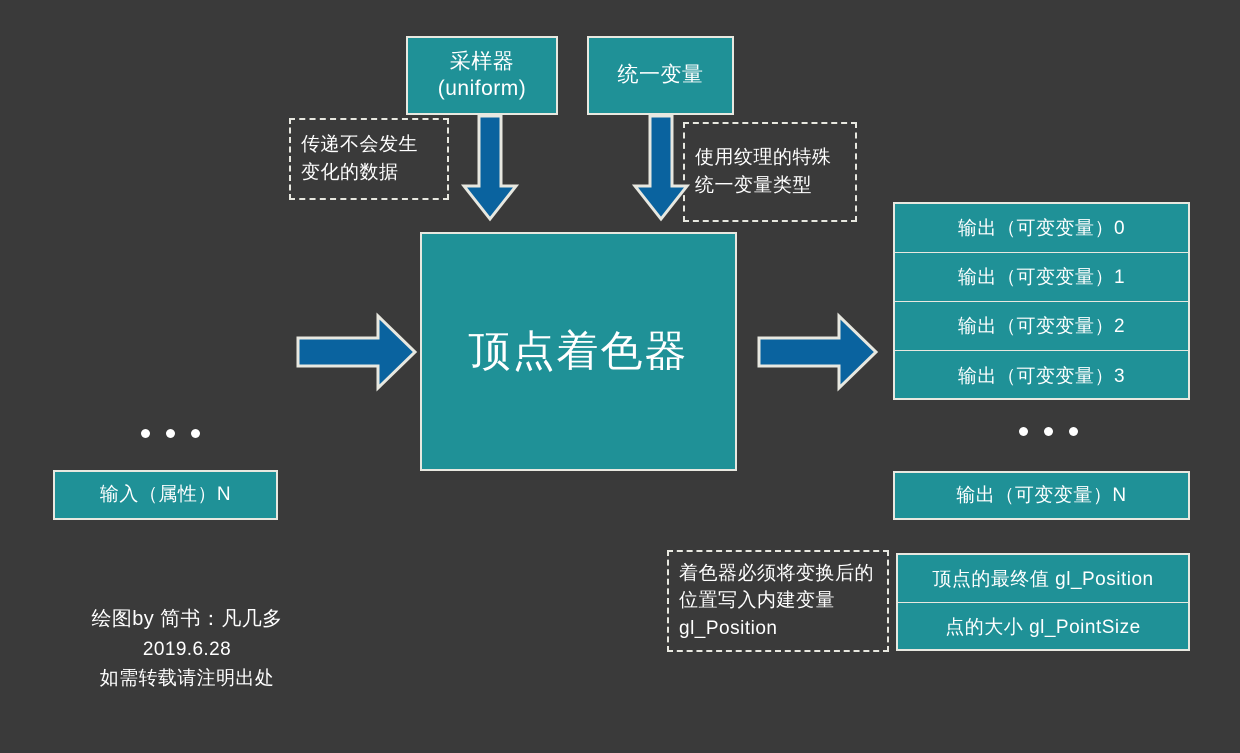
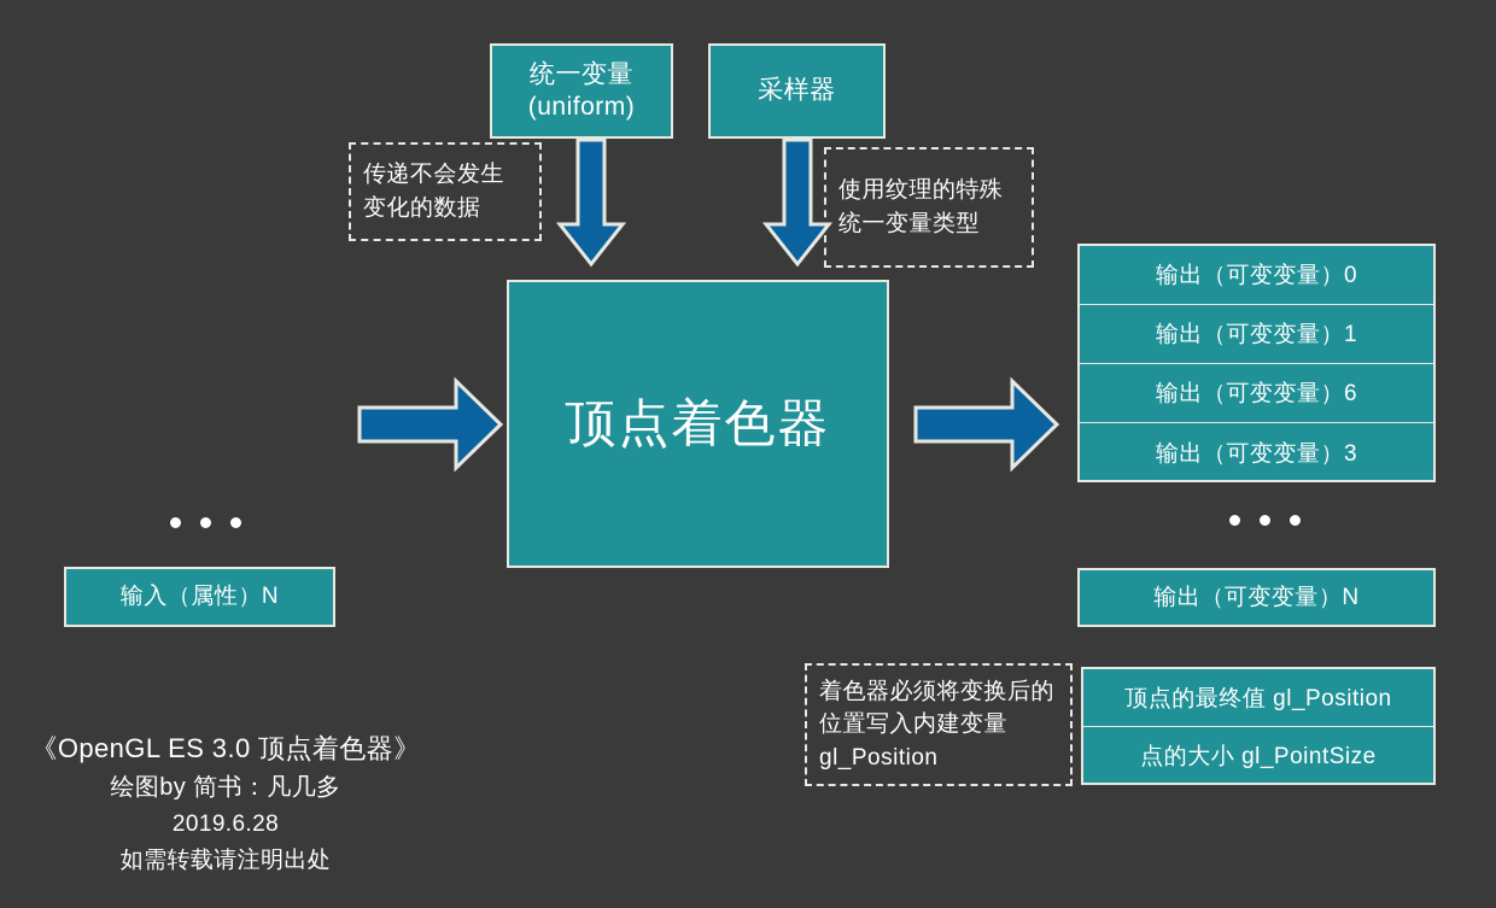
- 采样器
+ 统一变量
  (uniform)
- 统一变量
+ 采样器
  传递不会发生变化的数据
  使用纹理的特殊统一变量类型
  输入（属性）N
  顶点着色器
  输出（可变变量）0
  输出（可变变量）1
- 输出（可变变量）2
+ 输出（可变变量）6
  输出（可变变量）3
  输出（可变变量）N
  着色器必须将变换后的位置写入内建变量 gl_Position
  顶点的最终值 gl_Position
  点的大小 gl_PointSize
+ 《OpenGL ES 3.0 顶点着色器》
  绘图by 简书：凡几多
  2019.6.28
  如需转载请注明出处
